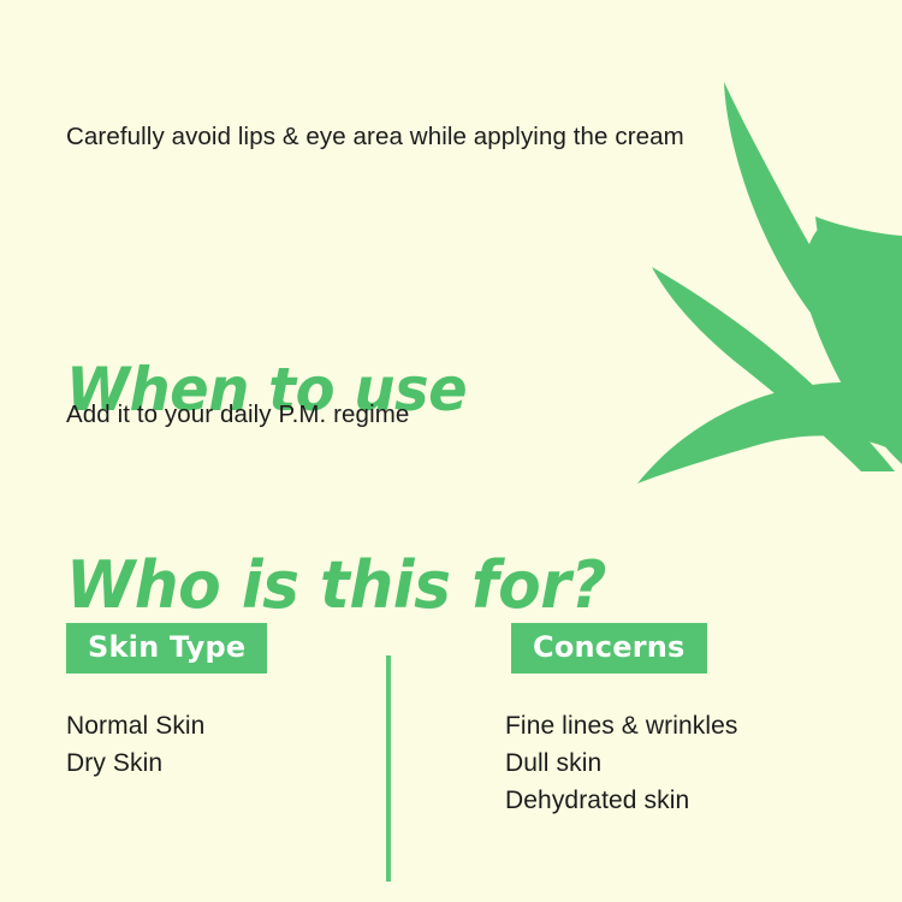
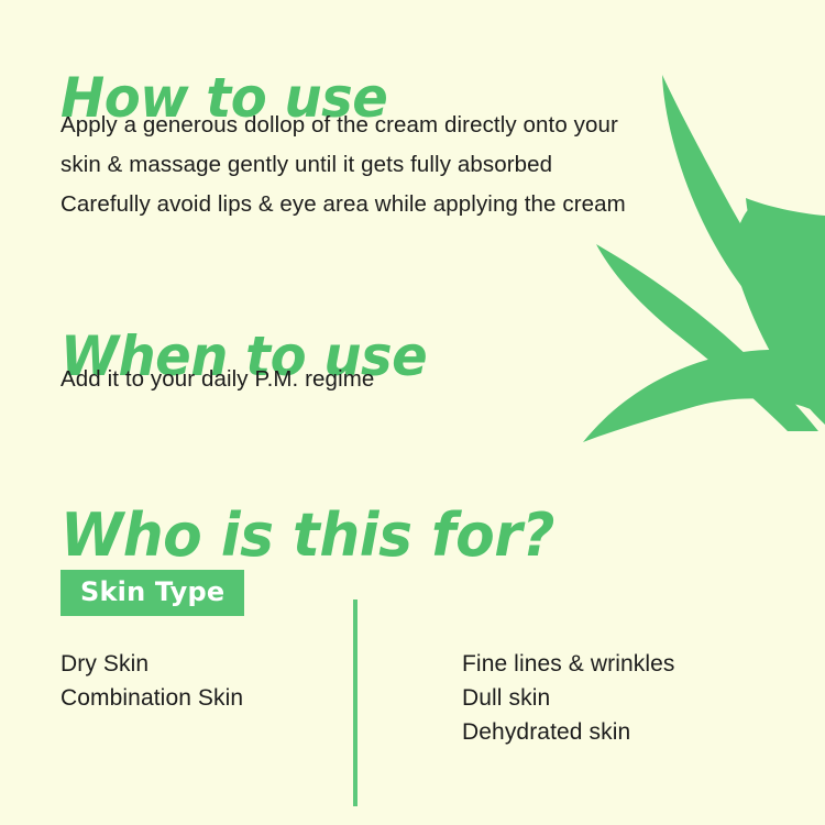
+ How to use
+ Apply a generous dollop of the cream directly onto your
+ skin & massage gently until it gets fully absorbed
  Carefully avoid lips & eye area while applying the cream
  When to use
  Add it to your daily P.M. regime
  Who is this for?
  Skin Type
- Concerns
- Normal Skin
  Dry Skin
+ Combination Skin
  Fine lines & wrinkles
  Dull skin
  Dehydrated skin
